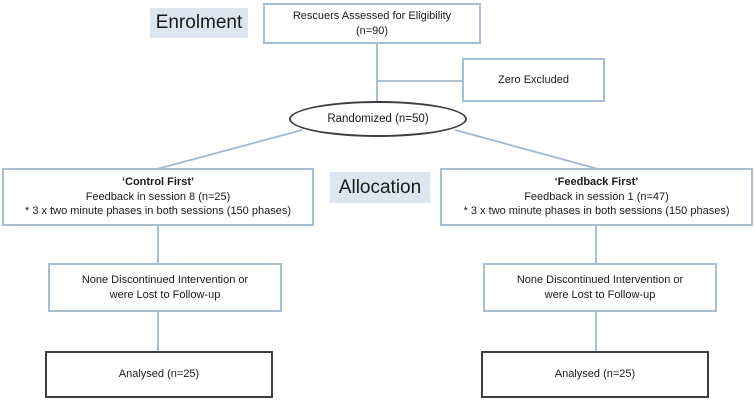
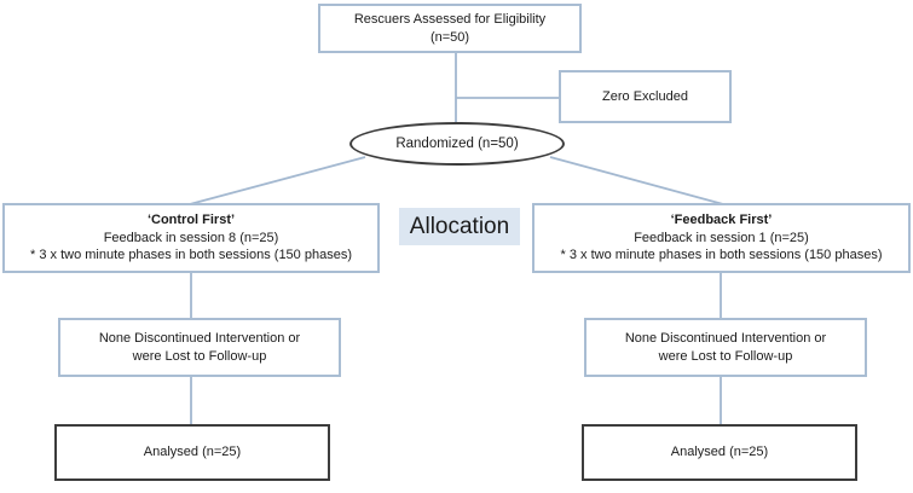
- Enrolment
  Rescuers Assessed for Eligibility
- (n=90)
+ (n=50)
  Zero Excluded
  Randomized (n=50)
  ‘Control First’
  Feedback in session 8 (n=25)
  * 3 x two minute phases in both sessions (150 phases)
  Allocation
  ‘Feedback First’
- Feedback in session 1 (n=47)
+ Feedback in session 1 (n=25)
  * 3 x two minute phases in both sessions (150 phases)
  None Discontinued Intervention or
  were Lost to Follow-up
  None Discontinued Intervention or
  were Lost to Follow-up
  Analysed (n=25)
  Analysed (n=25)
